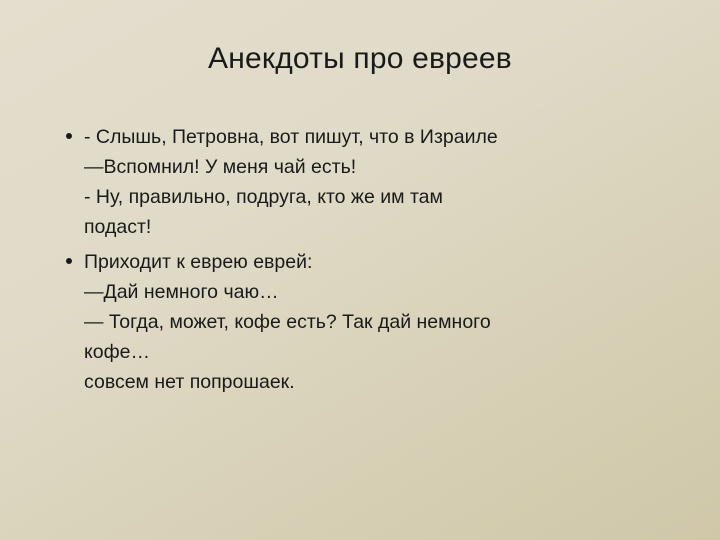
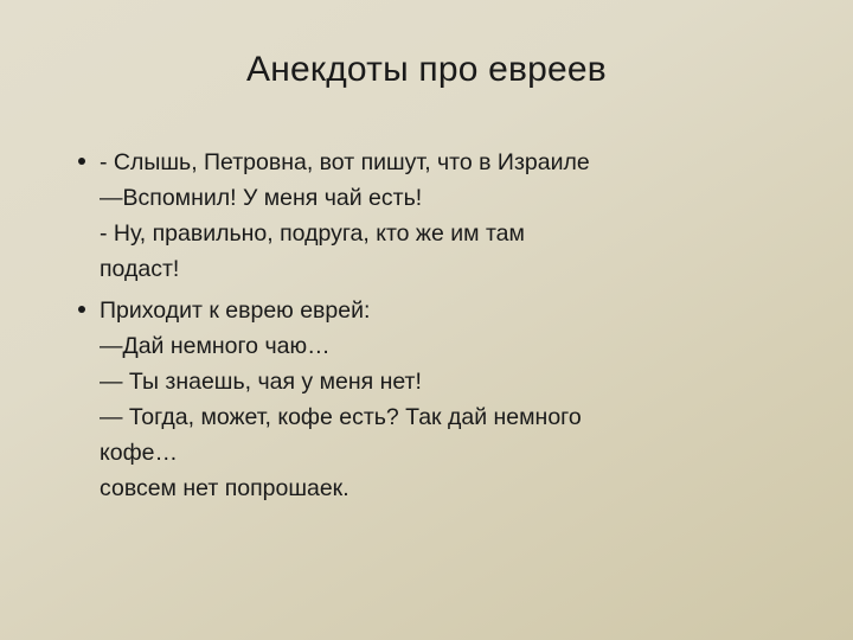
  Анекдоты про евреев
  - Слышь, Петровна, вот пишут, что в Израиле
  —Вспомнил! У меня чай есть!
  - Ну, правильно, подруга, кто же им там
  подаст!
  Приходит к еврею еврей:
  —Дай немного чаю…
+ — Ты знаешь, чая у меня нет!
  — Тогда, может, кофе есть? Так дай немного
  кофе…
  совсем нет попрошаек.
